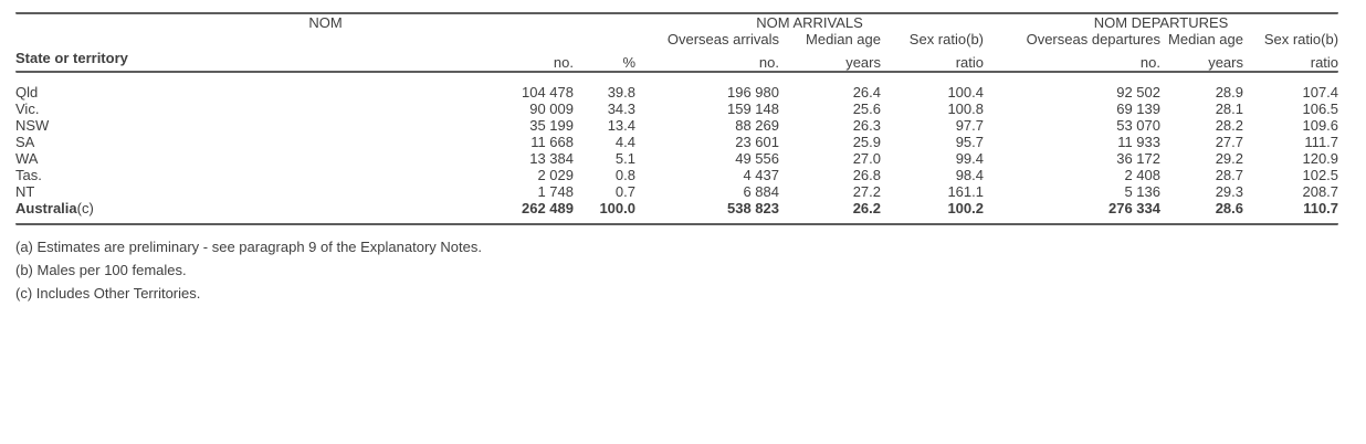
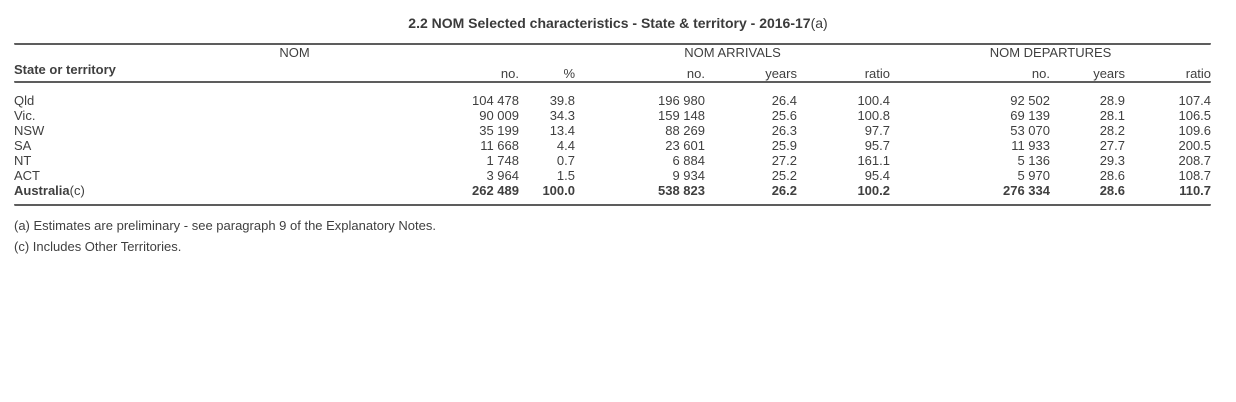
+ 2.2 NOM Selected characteristics - State & territory - 2016-17(a)
  NOM	NOM ARRIVALS	NOM DEPARTURES
- 	Overseas arrivals	Median age	Sex ratio(b)	Overseas departures	Median age	Sex ratio(b)
  State or territory	no.	%	no.	years	ratio	no.	years	ratio
  Qld	104 478	39.8	196 980	26.4	100.4	92 502	28.9	107.4
  Vic.	90 009	34.3	159 148	25.6	100.8	69 139	28.1	106.5
  NSW	35 199	13.4	88 269	26.3	97.7	53 070	28.2	109.6
- SA	11 668	4.4	23 601	25.9	95.7	11 933	27.7	111.7
+ SA	11 668	4.4	23 601	25.9	95.7	11 933	27.7	200.5
- WA	13 384	5.1	49 556	27.0	99.4	36 172	29.2	120.9
- Tas.	2 029	0.8	4 437	26.8	98.4	2 408	28.7	102.5
  NT	1 748	0.7	6 884	27.2	161.1	5 136	29.3	208.7
+ ACT	3 964	1.5	9 934	25.2	95.4	5 970	28.6	108.7
  Australia(c)	262 489	100.0	538 823	26.2	100.2	276 334	28.6	110.7
  (a) Estimates are preliminary - see paragraph 9 of the Explanatory Notes.
- (b) Males per 100 females.
  (c) Includes Other Territories.
